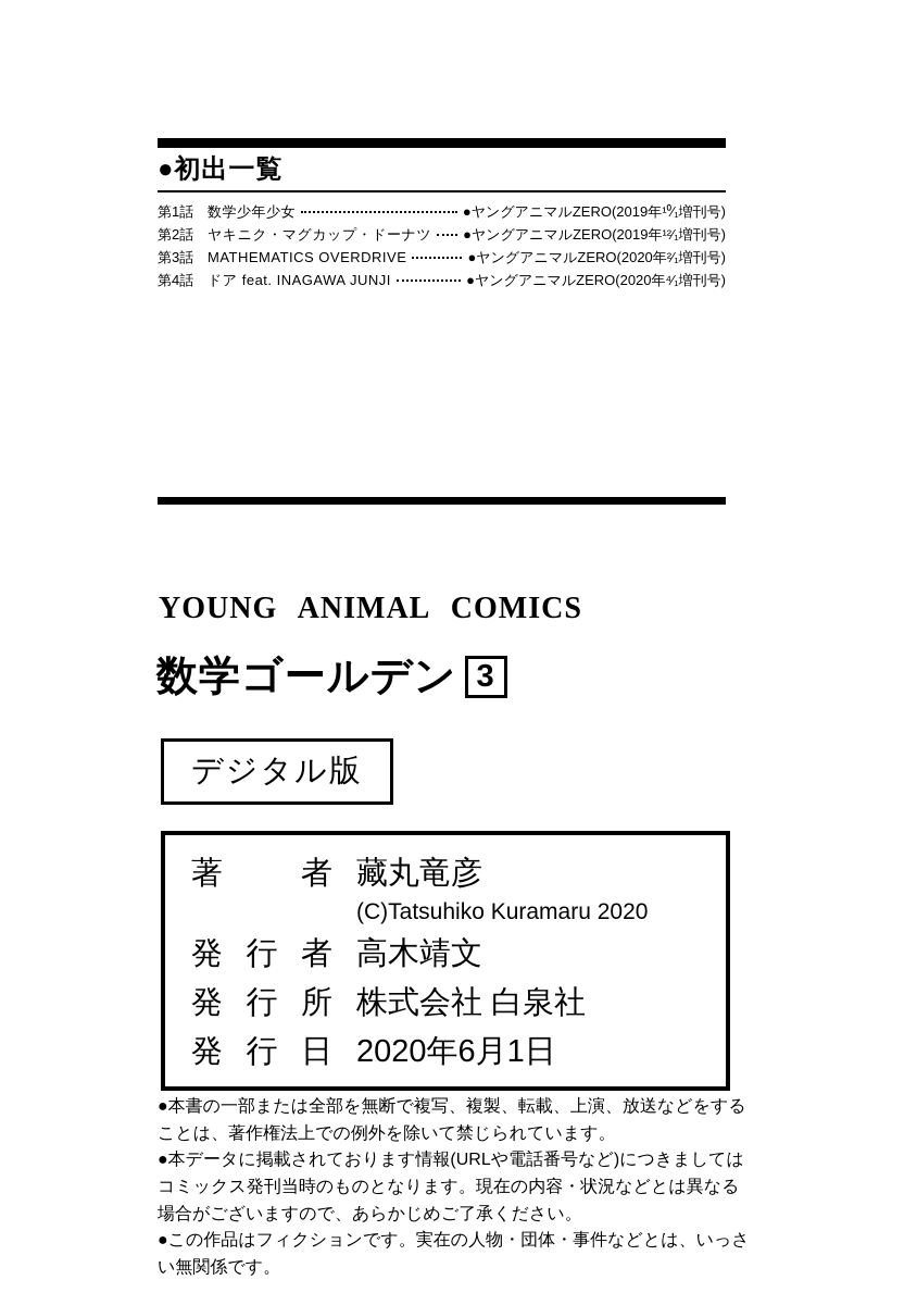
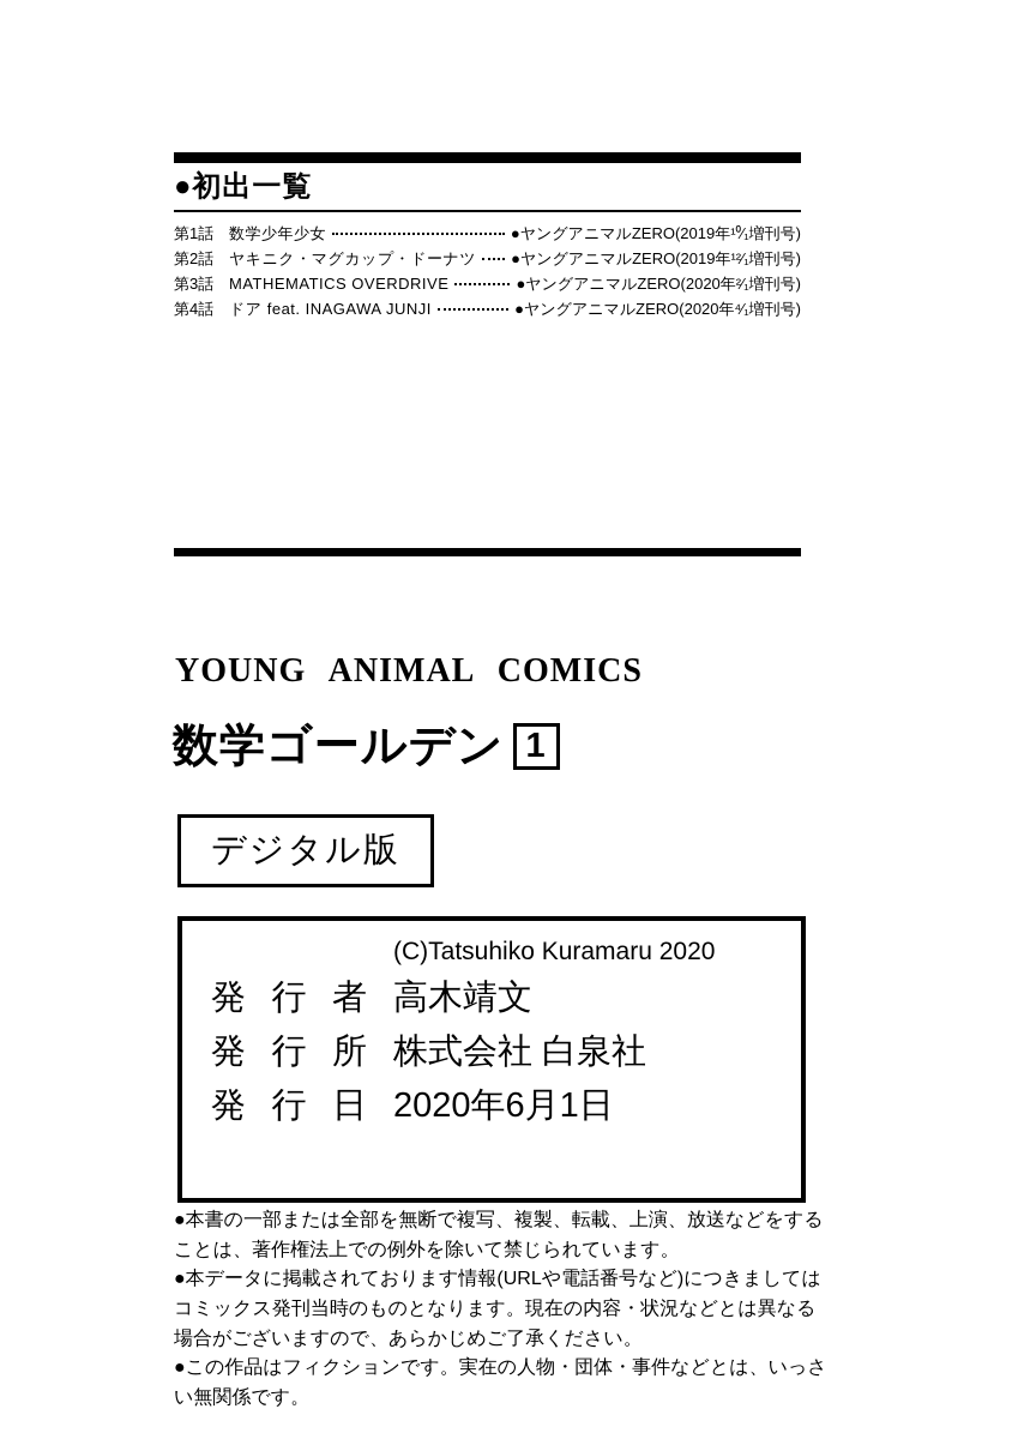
  ●初出一覧
  第1話
  数学少年少女
  ●ヤングアニマルZERO(2019年¹⁰⁄₁増刊号)
  第2話
  ヤキニク・マグカップ・ドーナツ
  ●ヤングアニマルZERO(2019年¹²⁄₁増刊号)
  第3話
  MATHEMATICS OVERDRIVE
  ●ヤングアニマルZERO(2020年²⁄₁増刊号)
  第4話
  ドア feat. INAGAWA JUNJI
  ●ヤングアニマルZERO(2020年⁴⁄₁増刊号)
  YOUNG ANIMAL COMICS
  数学ゴールデン
- 3
+ 1
  デジタル版
- 著者
- 藏丸竜彦
  (C)Tatsuhiko Kuramaru 2020
  発行者
  高木靖文
  発行所
  株式会社 白泉社
  発行日
  2020年6月1日
  ●本書の一部または全部を無断で複写、複製、転載、上演、放送などをすることは、著作権法上での例外を除いて禁じられています。
  ●本データに掲載されております情報(URLや電話番号など)につきましてはコミックス発刊当時のものとなります。現在の内容・状況などとは異なる場合がございますので、あらかじめご了承ください。
  ●この作品はフィクションです。実在の人物・団体・事件などとは、いっさい無関係です。
